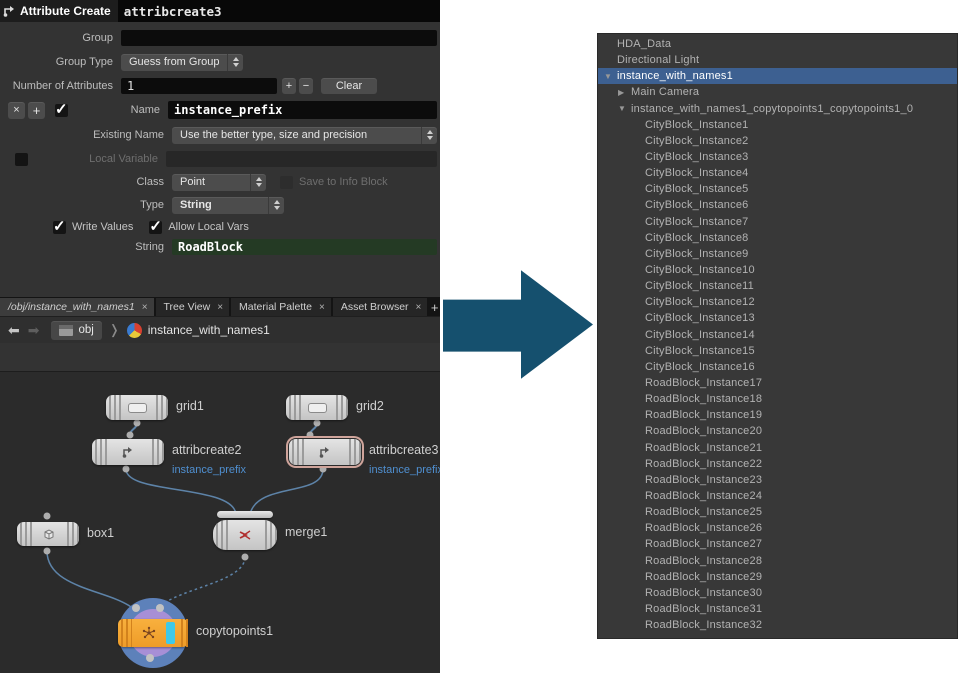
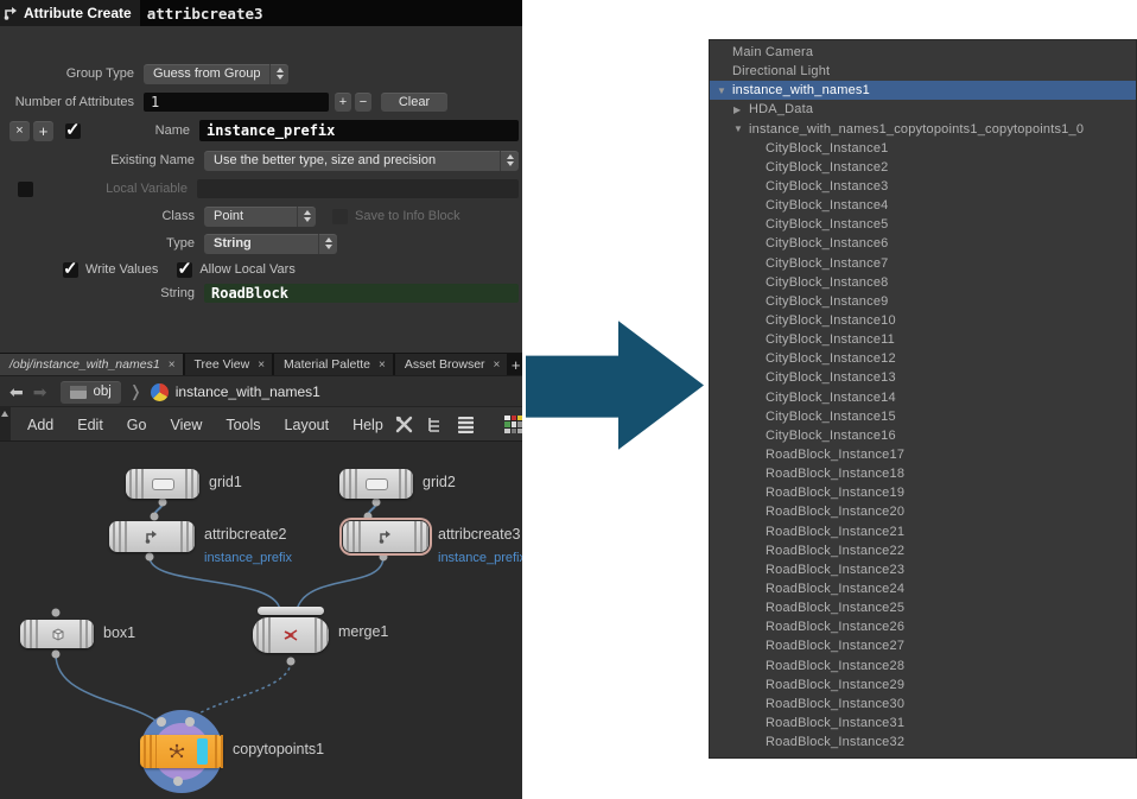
  Attribute Create
  attribcreate3
- Group
  Group Type
  Guess from Group
  Number of Attributes
  1
  +
  −
  Clear
  ×
  +
  Name
  instance_prefix
  Existing Name
  Use the better type, size and precision
  Local Variable
  Class
  Point
  Save to Info Block
  Type
  String
  Write Values
  Allow Local Vars
  String
  RoadBlock
  /obj/instance_with_names1
  ×
  Tree View
  ×
  Material Palette
  ×
  Asset Browser
  ×
  +
  ⬅
  ➡
  obj
  ❭
  instance_with_names1
+ Add
+ Edit
+ Go
+ View
+ Tools
+ Layout
+ Help
  grid1
  grid2
  attribcreate2
  instance_prefix
  attribcreate3
  instance_prefi
  box1
  merge1
  copytopoints1
- HDA_Data
+ Main Camera
  Directional Light
  ▼
  instance_with_names1
  ▶
- Main Camera
+ HDA_Data
  ▼
  instance_with_names1_copytopoints1_copytopoints1_0
  CityBlock_Instance1
  CityBlock_Instance2
  CityBlock_Instance3
  CityBlock_Instance4
  CityBlock_Instance5
  CityBlock_Instance6
  CityBlock_Instance7
  CityBlock_Instance8
  CityBlock_Instance9
  CityBlock_Instance10
  CityBlock_Instance11
  CityBlock_Instance12
  CityBlock_Instance13
  CityBlock_Instance14
  CityBlock_Instance15
  CityBlock_Instance16
  RoadBlock_Instance17
  RoadBlock_Instance18
  RoadBlock_Instance19
  RoadBlock_Instance20
  RoadBlock_Instance21
  RoadBlock_Instance22
  RoadBlock_Instance23
  RoadBlock_Instance24
  RoadBlock_Instance25
  RoadBlock_Instance26
  RoadBlock_Instance27
  RoadBlock_Instance28
  RoadBlock_Instance29
  RoadBlock_Instance30
  RoadBlock_Instance31
  RoadBlock_Instance32
